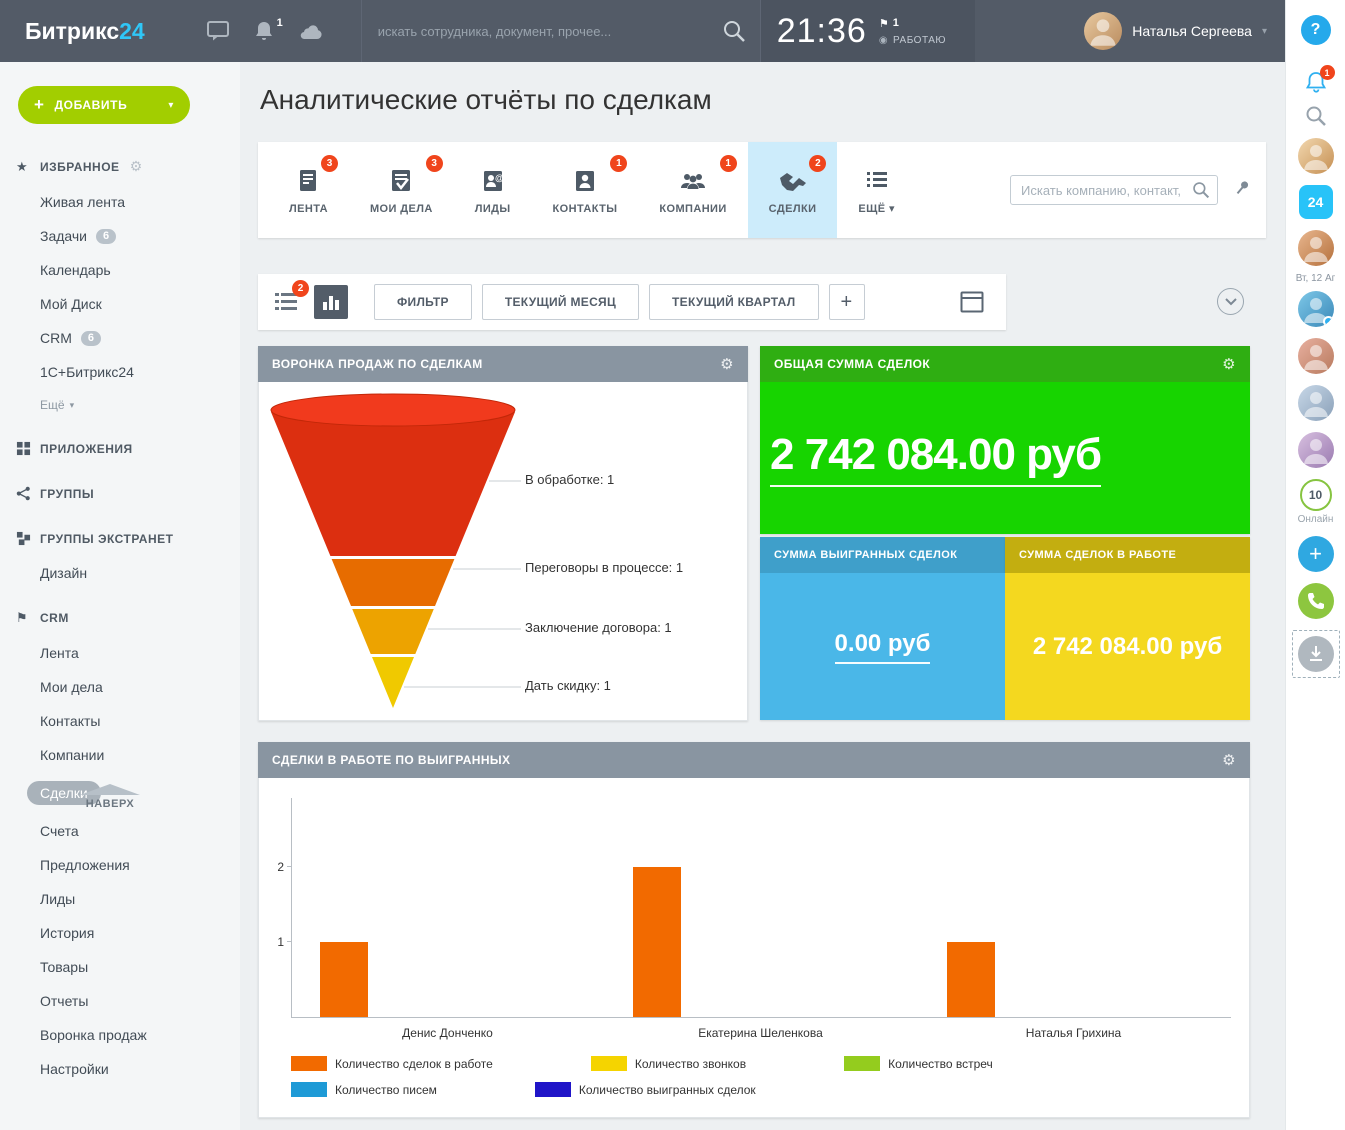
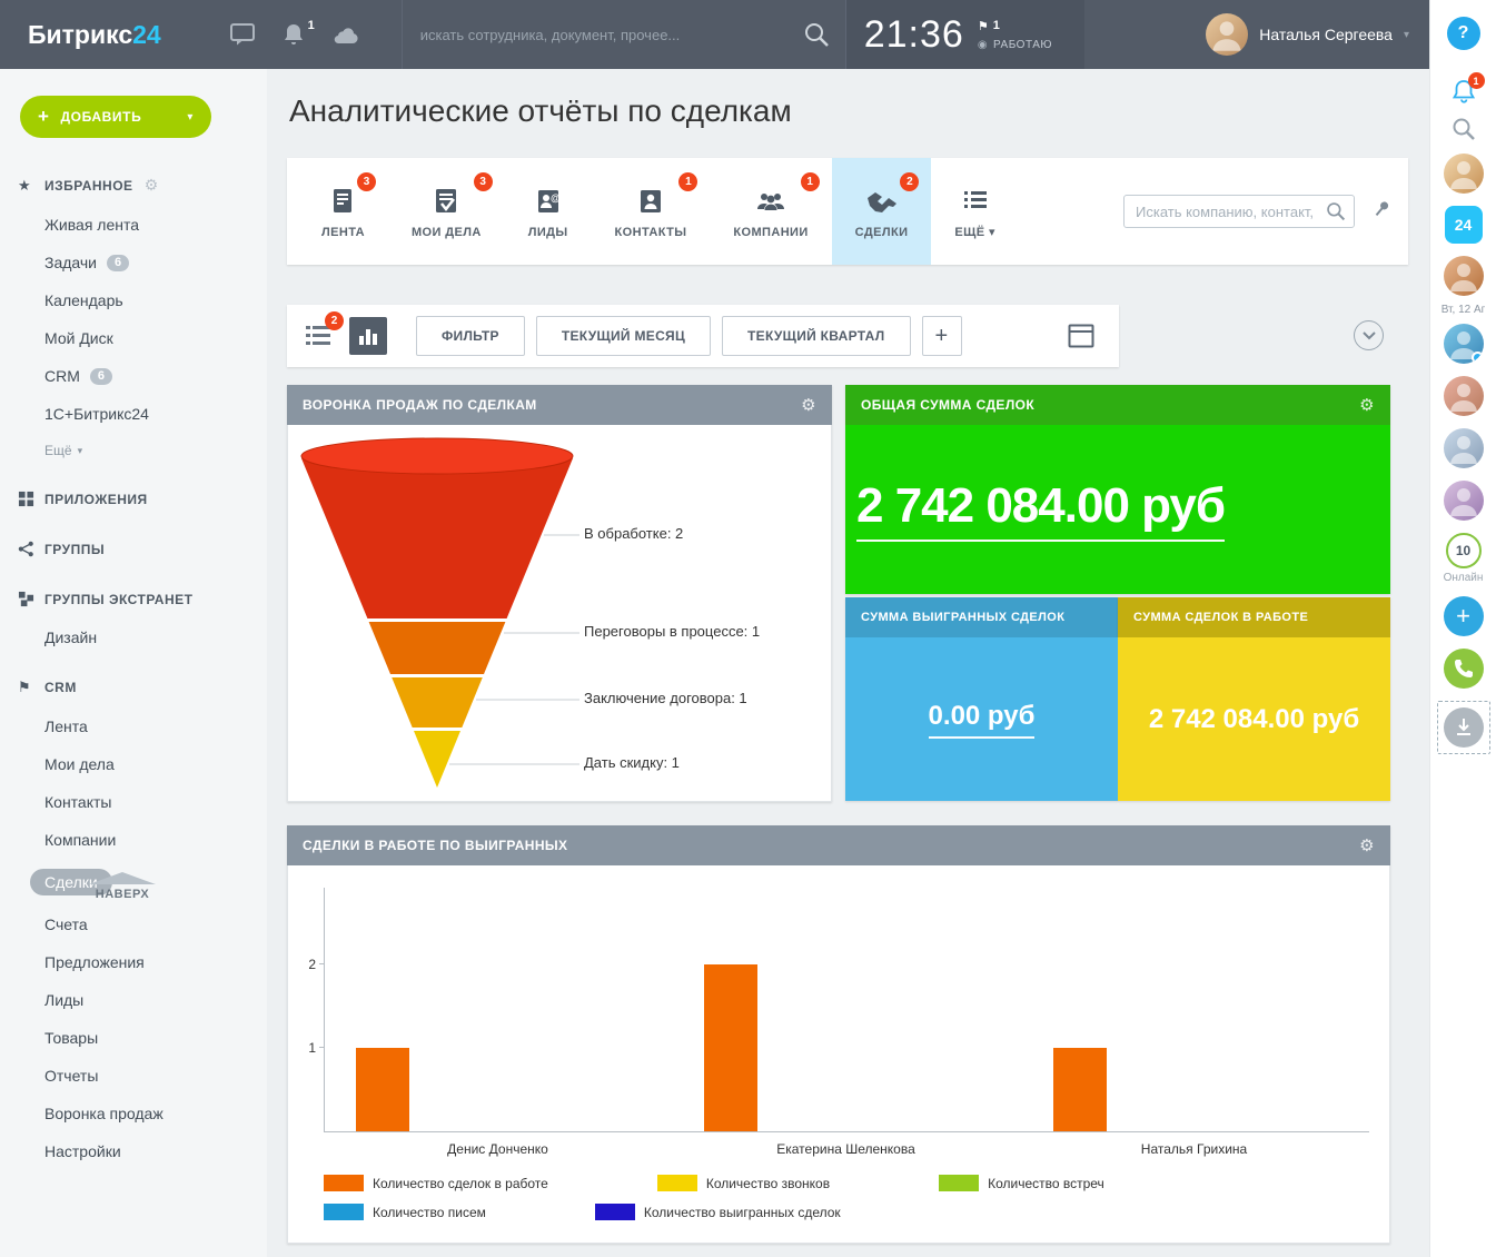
  Битрикс24
  1
  искать сотрудника, документ, прочее...
  21:36
  ⚑
  1
  ◉
  РАБОТАЮ
  Наталья Сергеева
  ▾
  +
  ДОБАВИТЬ
  ▾
  ★
  ИЗБРАННОЕ
  ⚙
  Живая лента
  Задачи
  6
  Календарь
  Мой Диск
  CRM
  6
  1С+Битрикс24
  Ещё
  ▾
  ПРИЛОЖЕНИЯ
  ГРУППЫ
  ГРУППЫ ЭКСТРАНЕТ
  Дизайн
  ⚑
  CRM
  Лента
  Мои дела
  Контакты
  Компании
  Сделки
  Счета
  Предложения
  Лиды
- История
  Товары
  Отчеты
  Воронка продаж
  Настройки
  НАВЕРХ
  Аналитические отчёты по сделкам
  3
  ЛЕНТА
  3
  МОИ ДЕЛА
  @
  ЛИДЫ
  1
  КОНТАКТЫ
  1
  КОМПАНИИ
  2
  СДЕЛКИ
  ЕЩЁ ▾
  Искать компанию, контакт,
  2
  ФИЛЬТР
  ТЕКУЩИЙ МЕСЯЦ
  ТЕКУЩИЙ КВАРТАЛ
  +
  ВОРОНКА ПРОДАЖ ПО СДЕЛКАМ
  ⚙
- В обработке: 1
+ В обработке: 2
  Переговоры в процессе: 1
  Заключение договора: 1
  Дать скидку: 1
  ОБЩАЯ СУММА СДЕЛОК
  ⚙
  2 742 084.00 руб
  СУММА ВЫИГРАННЫХ СДЕЛОК
  0.00 руб
  СУММА СДЕЛОК В РАБОТЕ
  2 742 084.00 руб
  СДЕЛКИ В РАБОТЕ ПО ВЫИГРАННЫХ
  ⚙
  1
  2
  Денис Донченко
  Екатерина Шеленкова
  Наталья Грихина
  Количество сделок в работе
  Количество звонков
  Количество встреч
  Количество писем
  Количество выигранных сделок
  ?
  1
  24
  Вт, 12 Аг
  10
  Онлайн
  +
